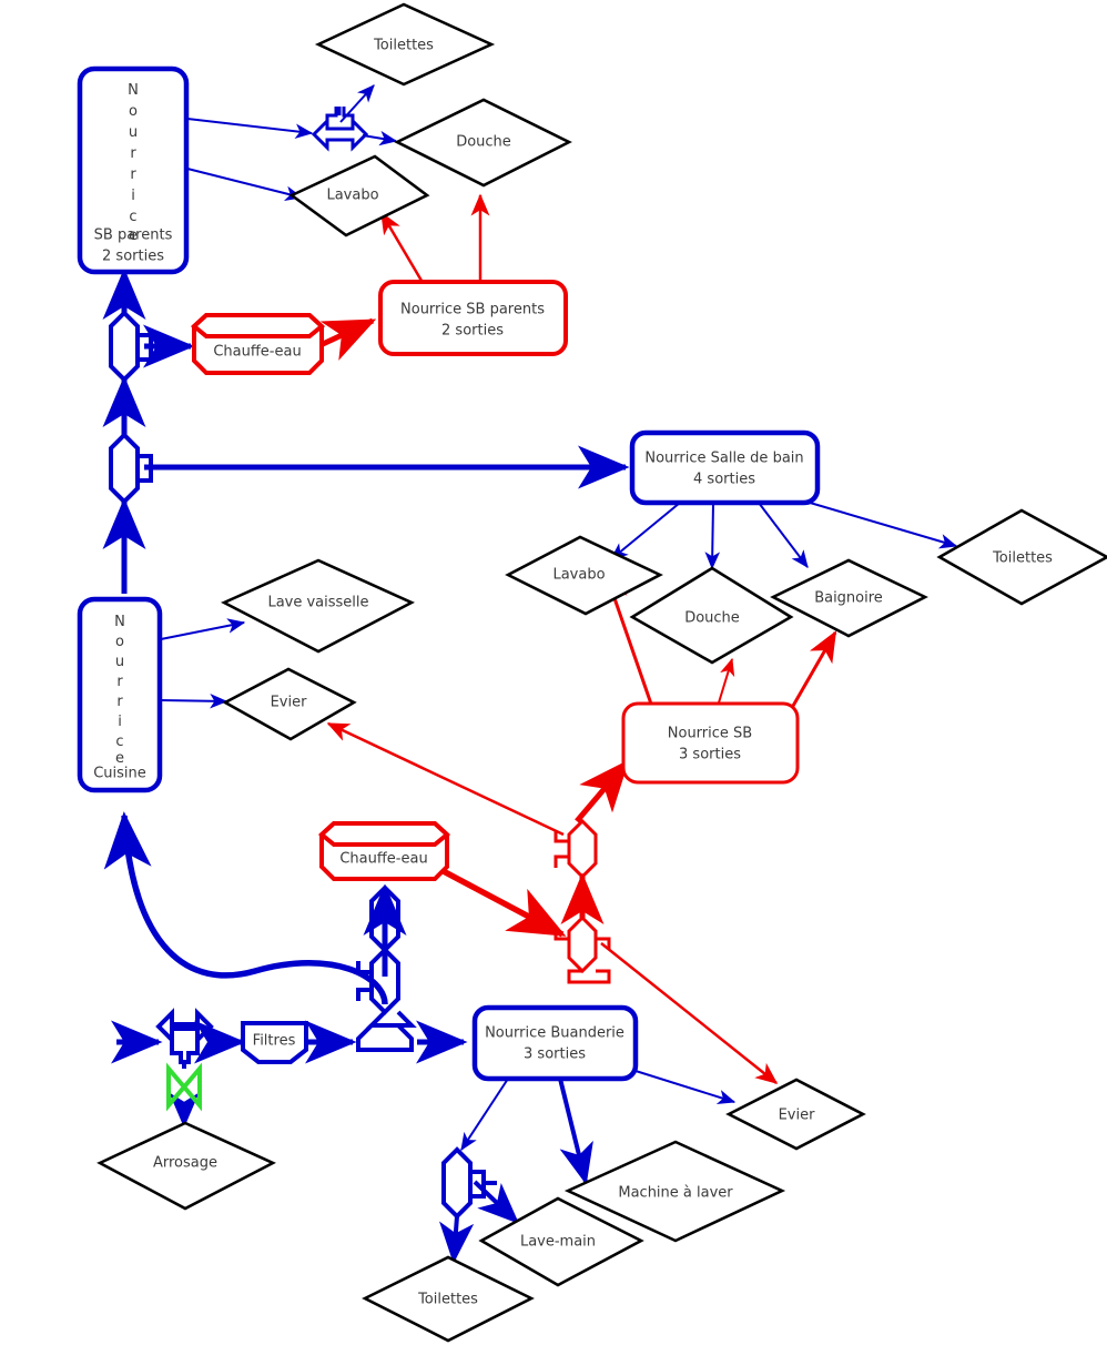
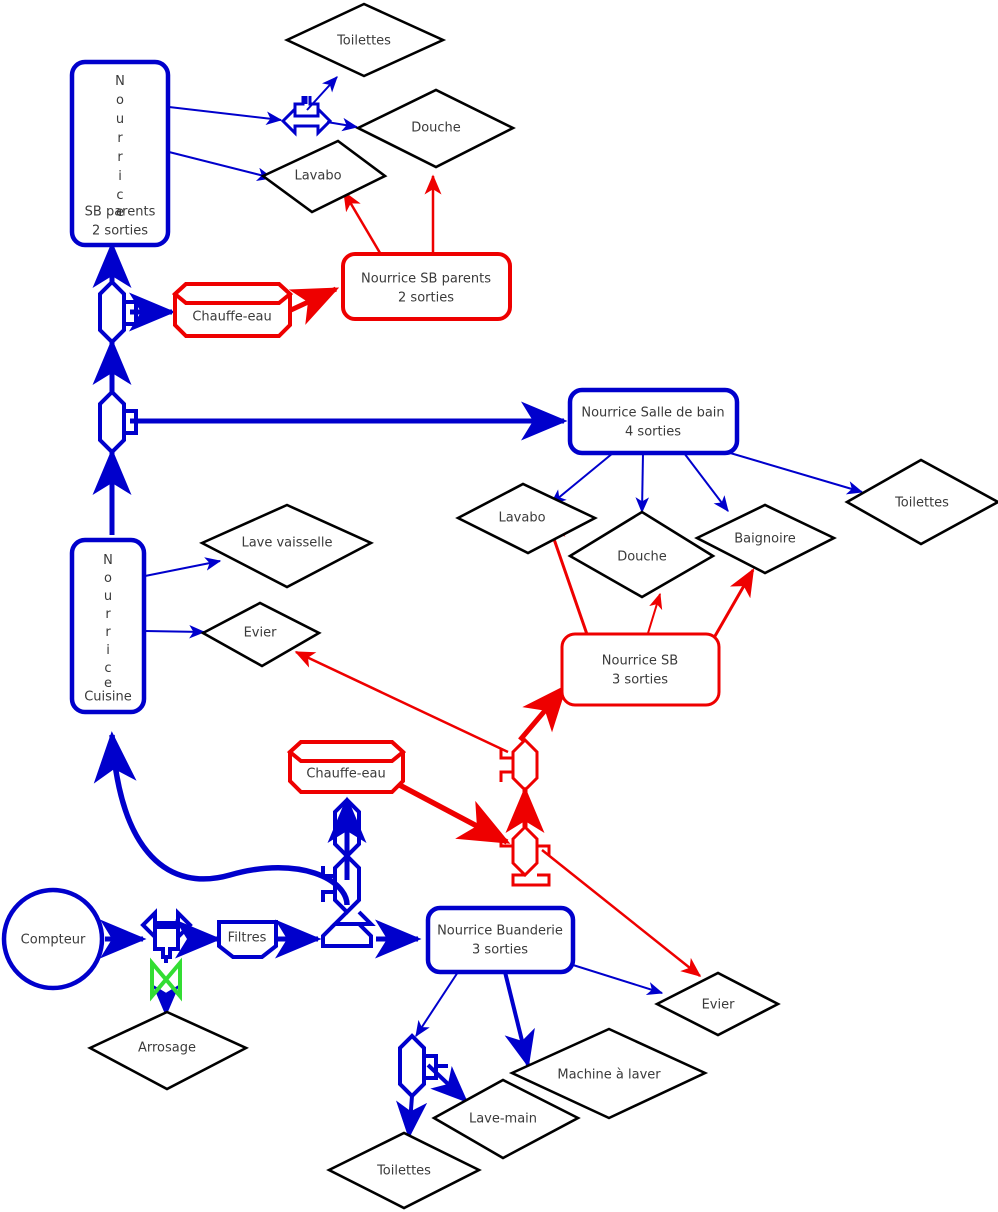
  N
  o
  u
  r
  r
  i
  c
  e
  SB parents
  2 sorties
  Nourrice SB parents
  2 sorties
  Nourrice Salle de bain
  4 sorties
  Nourrice SB
  3 sorties
  N
  o
  u
  r
  r
  i
  c
  e
  Cuisine
  Nourrice Buanderie
  3 sorties
+ Compteur
  Filtres
  Chauffe-eau
  Chauffe-eau
  Toilettes
  Douche
  Lavabo
  Lavabo
  Douche
  Baignoire
  Toilettes
  Lave vaisselle
  Evier
  Arrosage
  Evier
  Machine à laver
  Lave-main
  Toilettes
